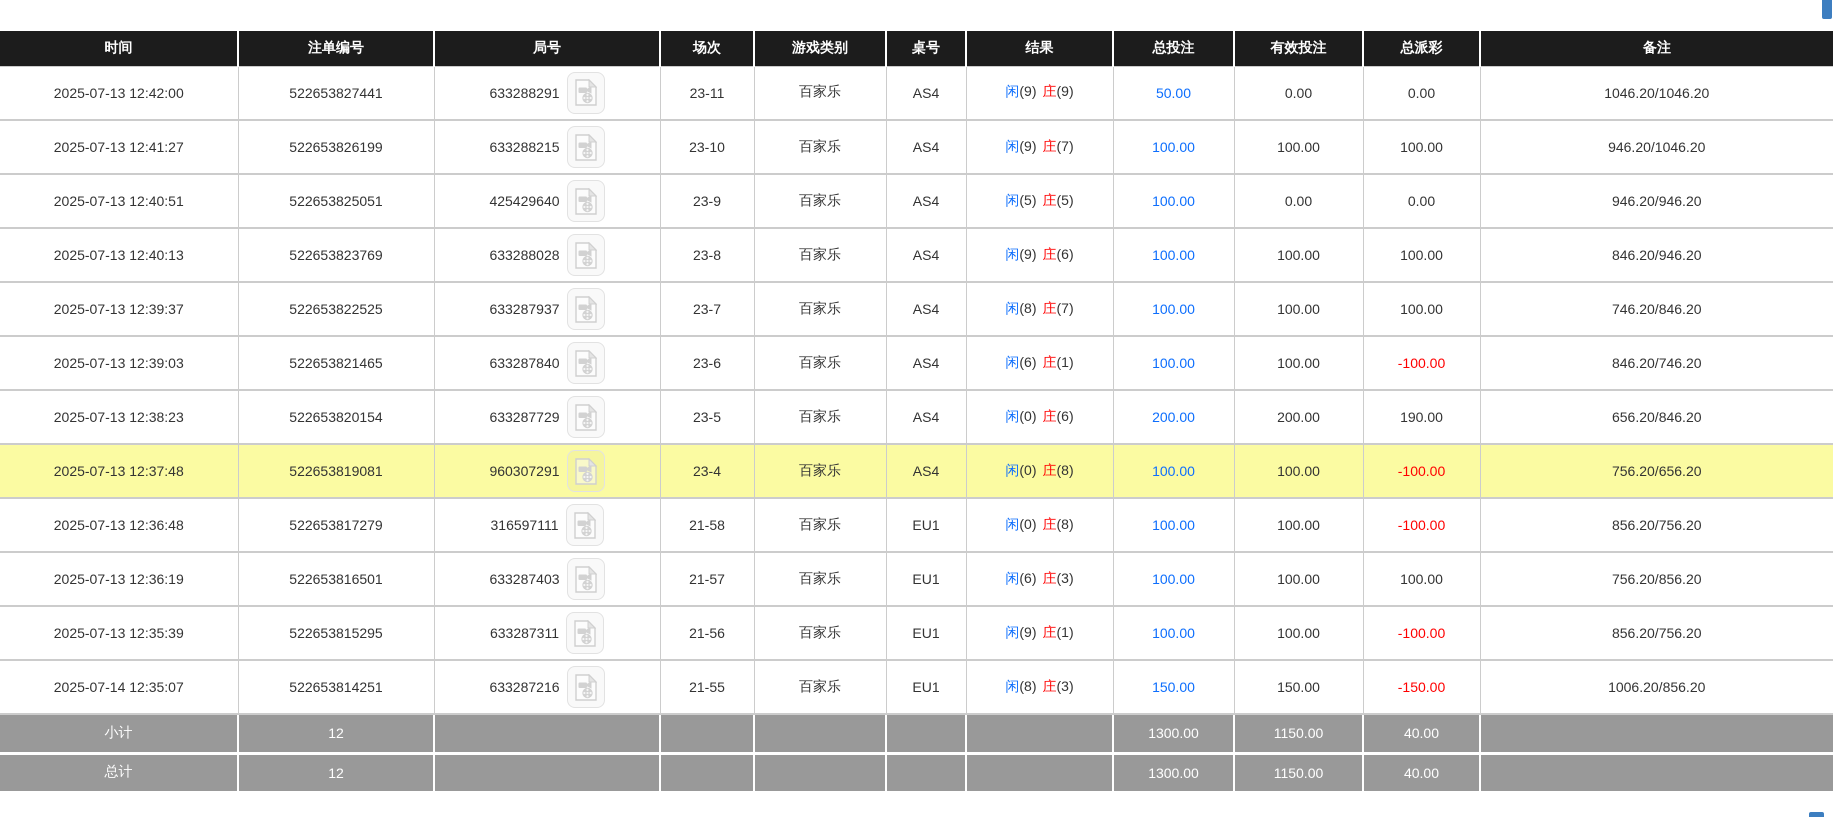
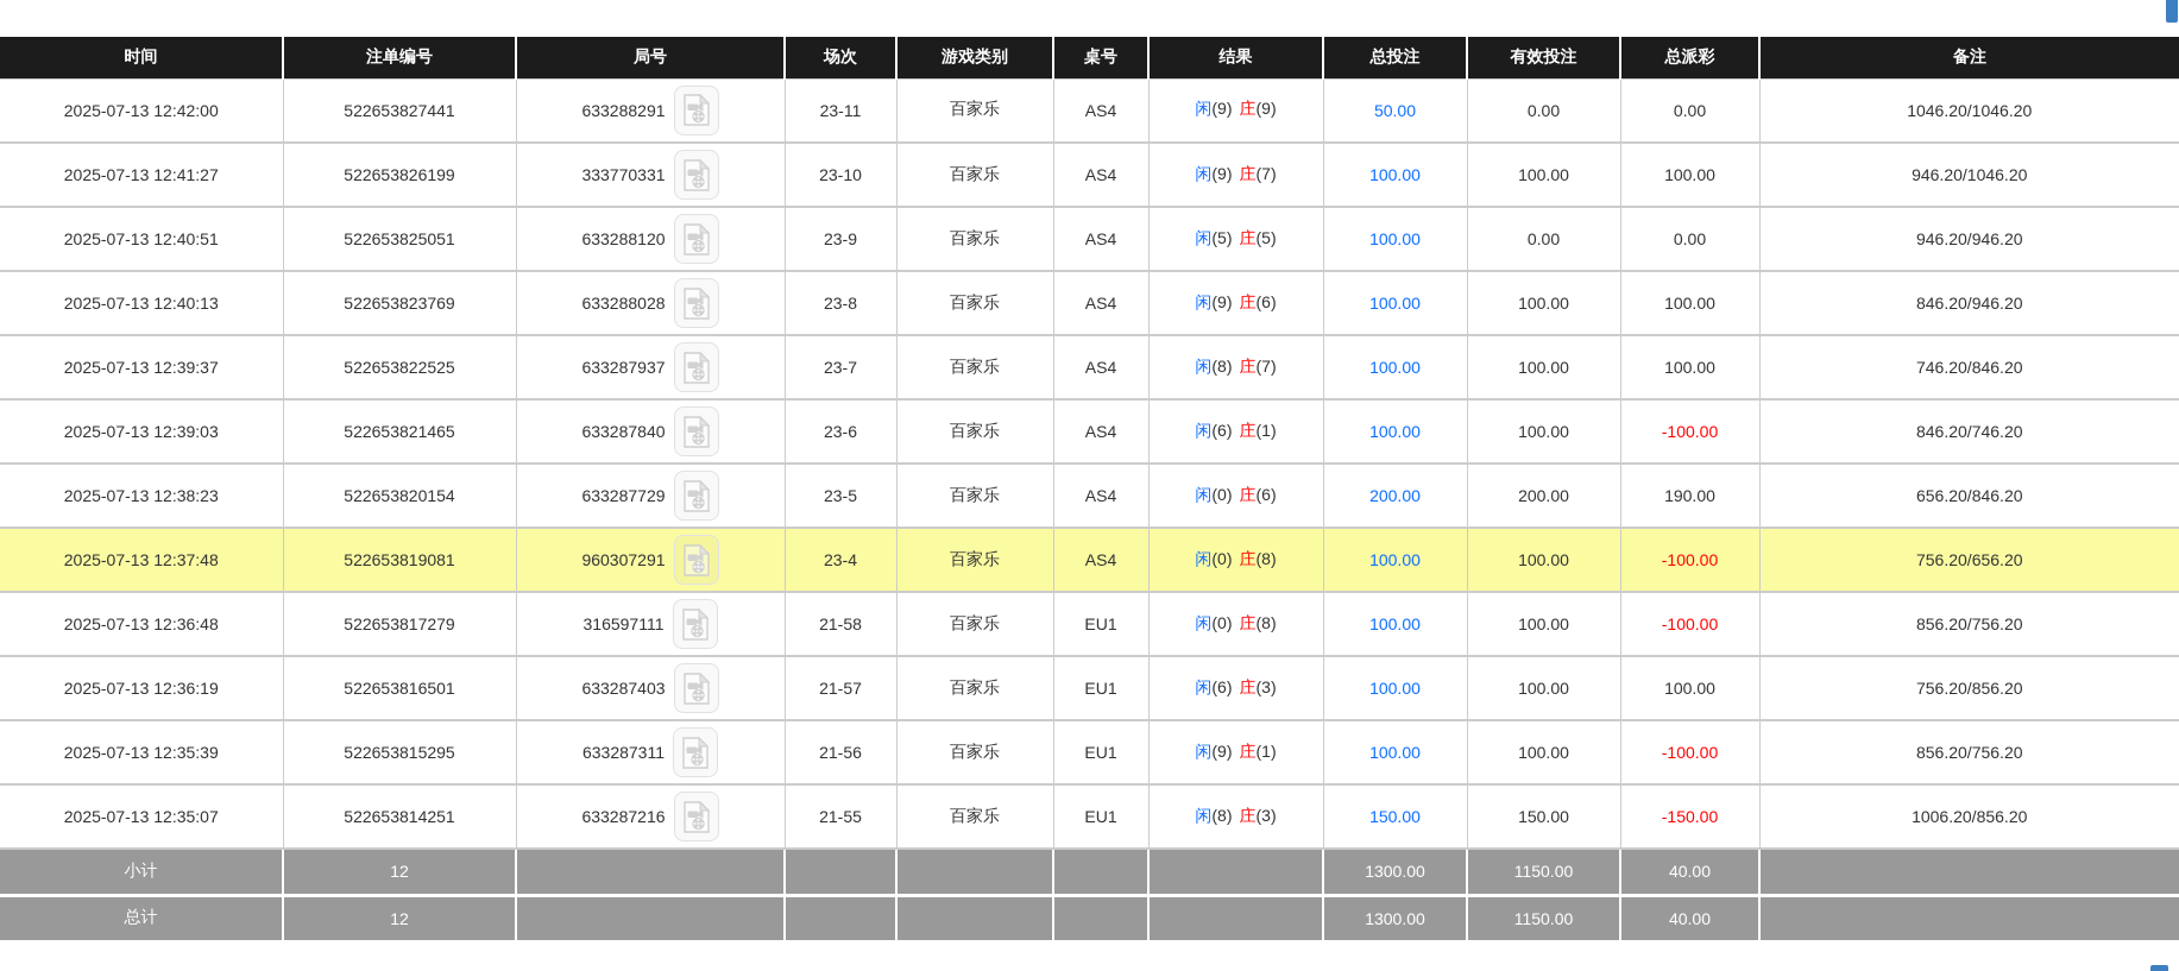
  时间	注单编号	局号	场次	游戏类别	桌号	结果	总投注	有效投注	总派彩	备注
  2025-07-13 12:42:00	522653827441	633288291	23-11	百家乐	AS4	闲(9) 庄(9)	50.00	0.00	0.00	1046.20/1046.20
- 2025-07-13 12:41:27	522653826199	633288215	23-10	百家乐	AS4	闲(9) 庄(7)	100.00	100.00	100.00	946.20/1046.20
+ 2025-07-13 12:41:27	522653826199	333770331	23-10	百家乐	AS4	闲(9) 庄(7)	100.00	100.00	100.00	946.20/1046.20
- 2025-07-13 12:40:51	522653825051	425429640	23-9	百家乐	AS4	闲(5) 庄(5)	100.00	0.00	0.00	946.20/946.20
+ 2025-07-13 12:40:51	522653825051	633288120	23-9	百家乐	AS4	闲(5) 庄(5)	100.00	0.00	0.00	946.20/946.20
  2025-07-13 12:40:13	522653823769	633288028	23-8	百家乐	AS4	闲(9) 庄(6)	100.00	100.00	100.00	846.20/946.20
  2025-07-13 12:39:37	522653822525	633287937	23-7	百家乐	AS4	闲(8) 庄(7)	100.00	100.00	100.00	746.20/846.20
  2025-07-13 12:39:03	522653821465	633287840	23-6	百家乐	AS4	闲(6) 庄(1)	100.00	100.00	-100.00	846.20/746.20
  2025-07-13 12:38:23	522653820154	633287729	23-5	百家乐	AS4	闲(0) 庄(6)	200.00	200.00	190.00	656.20/846.20
  2025-07-13 12:37:48	522653819081	960307291	23-4	百家乐	AS4	闲(0) 庄(8)	100.00	100.00	-100.00	756.20/656.20
  2025-07-13 12:36:48	522653817279	316597111	21-58	百家乐	EU1	闲(0) 庄(8)	100.00	100.00	-100.00	856.20/756.20
  2025-07-13 12:36:19	522653816501	633287403	21-57	百家乐	EU1	闲(6) 庄(3)	100.00	100.00	100.00	756.20/856.20
  2025-07-13 12:35:39	522653815295	633287311	21-56	百家乐	EU1	闲(9) 庄(1)	100.00	100.00	-100.00	856.20/756.20
- 2025-07-14 12:35:07	522653814251	633287216	21-55	百家乐	EU1	闲(8) 庄(3)	150.00	150.00	-150.00	1006.20/856.20
+ 2025-07-13 12:35:07	522653814251	633287216	21-55	百家乐	EU1	闲(8) 庄(3)	150.00	150.00	-150.00	1006.20/856.20
  小计	12						1300.00	1150.00	40.00
  总计	12						1300.00	1150.00	40.00
